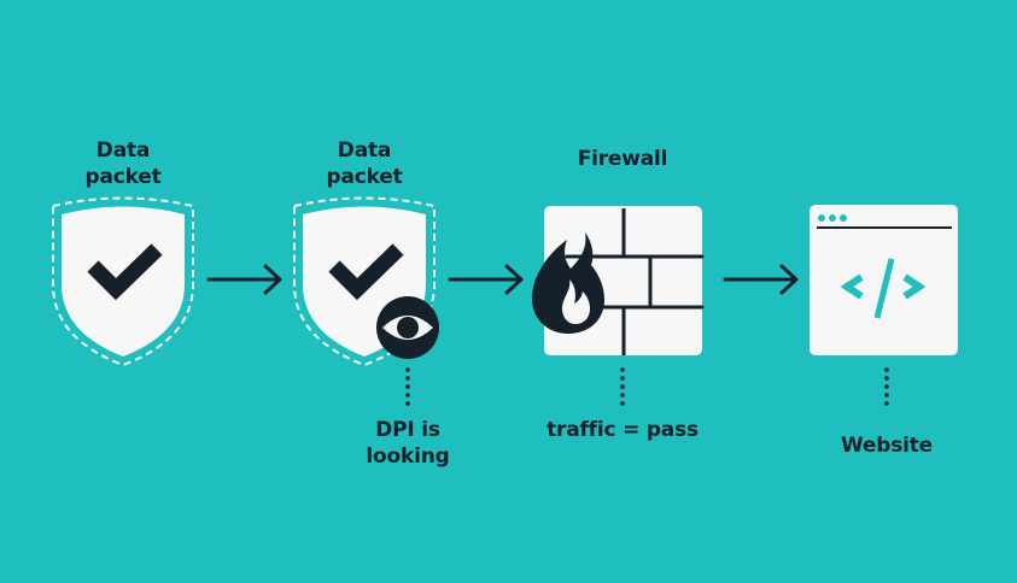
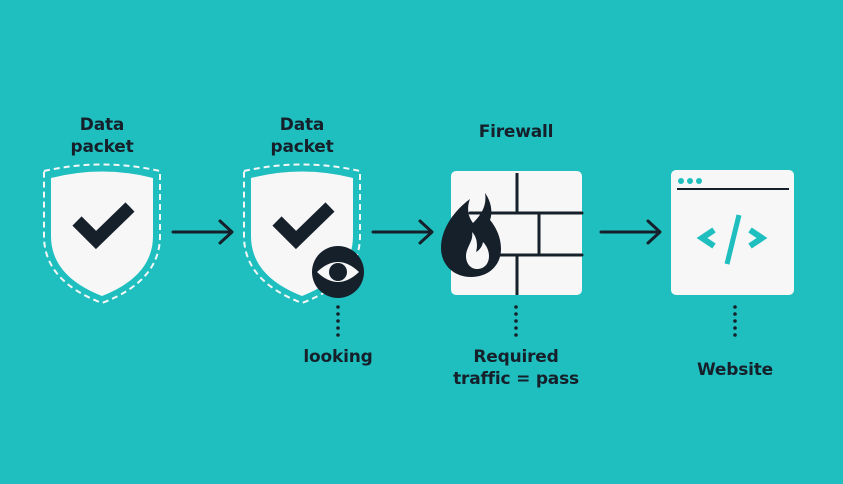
  Data
  packet
  Data
  packet
  Firewall
- DPI is
  looking
+ Required
  traffic = pass
  Website
